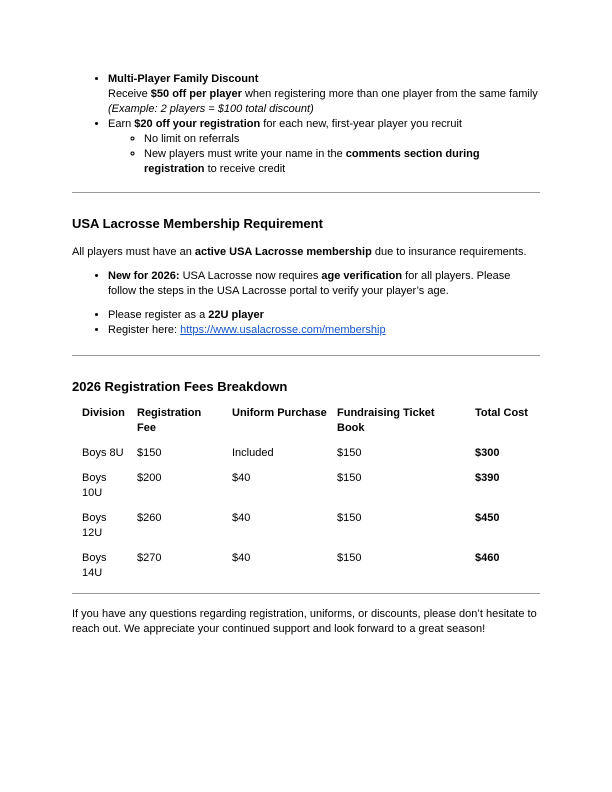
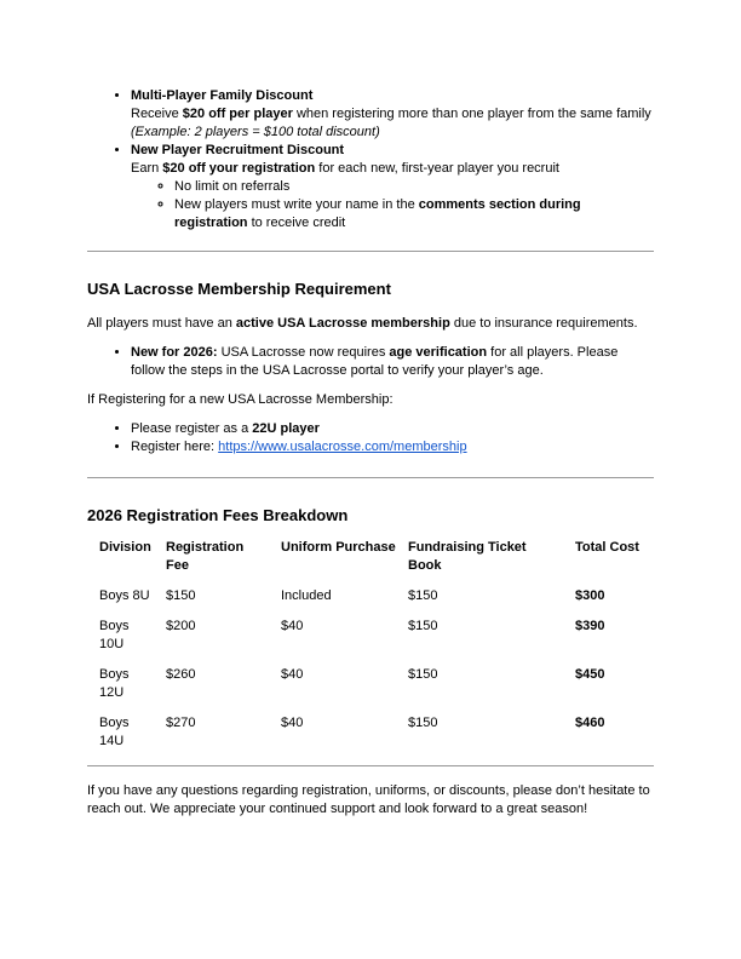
  Multi-Player Family Discount
- Receive $50 off per player when registering more than one player from the same family
+ Receive $20 off per player when registering more than one player from the same family
  (Example: 2 players = $100 total discount)
+ New Player Recruitment Discount
  Earn $20 off your registration for each new, first-year player you recruit
  No limit on referrals
  New players must write your name in the comments section during registration to receive credit
  USA Lacrosse Membership Requirement
  All players must have an active USA Lacrosse membership due to insurance requirements.
  New for 2026: USA Lacrosse now requires age verification for all players. Please follow the steps in the USA Lacrosse portal to verify your player’s age.
+ If Registering for a new USA Lacrosse Membership:
  Please register as a 22U player
  Register here: https://www.usalacrosse.com/membership
  2026 Registration Fees Breakdown
  Division	Registration Fee	Uniform Purchase	Fundraising Ticket Book	Total Cost
  Boys 8U	$150	Included	$150	$300
  Boys 10U	$200	$40	$150	$390
  Boys 12U	$260	$40	$150	$450
  Boys 14U	$270	$40	$150	$460
  If you have any questions regarding registration, uniforms, or discounts, please don’t hesitate to reach out. We appreciate your continued support and look forward to a great season!
